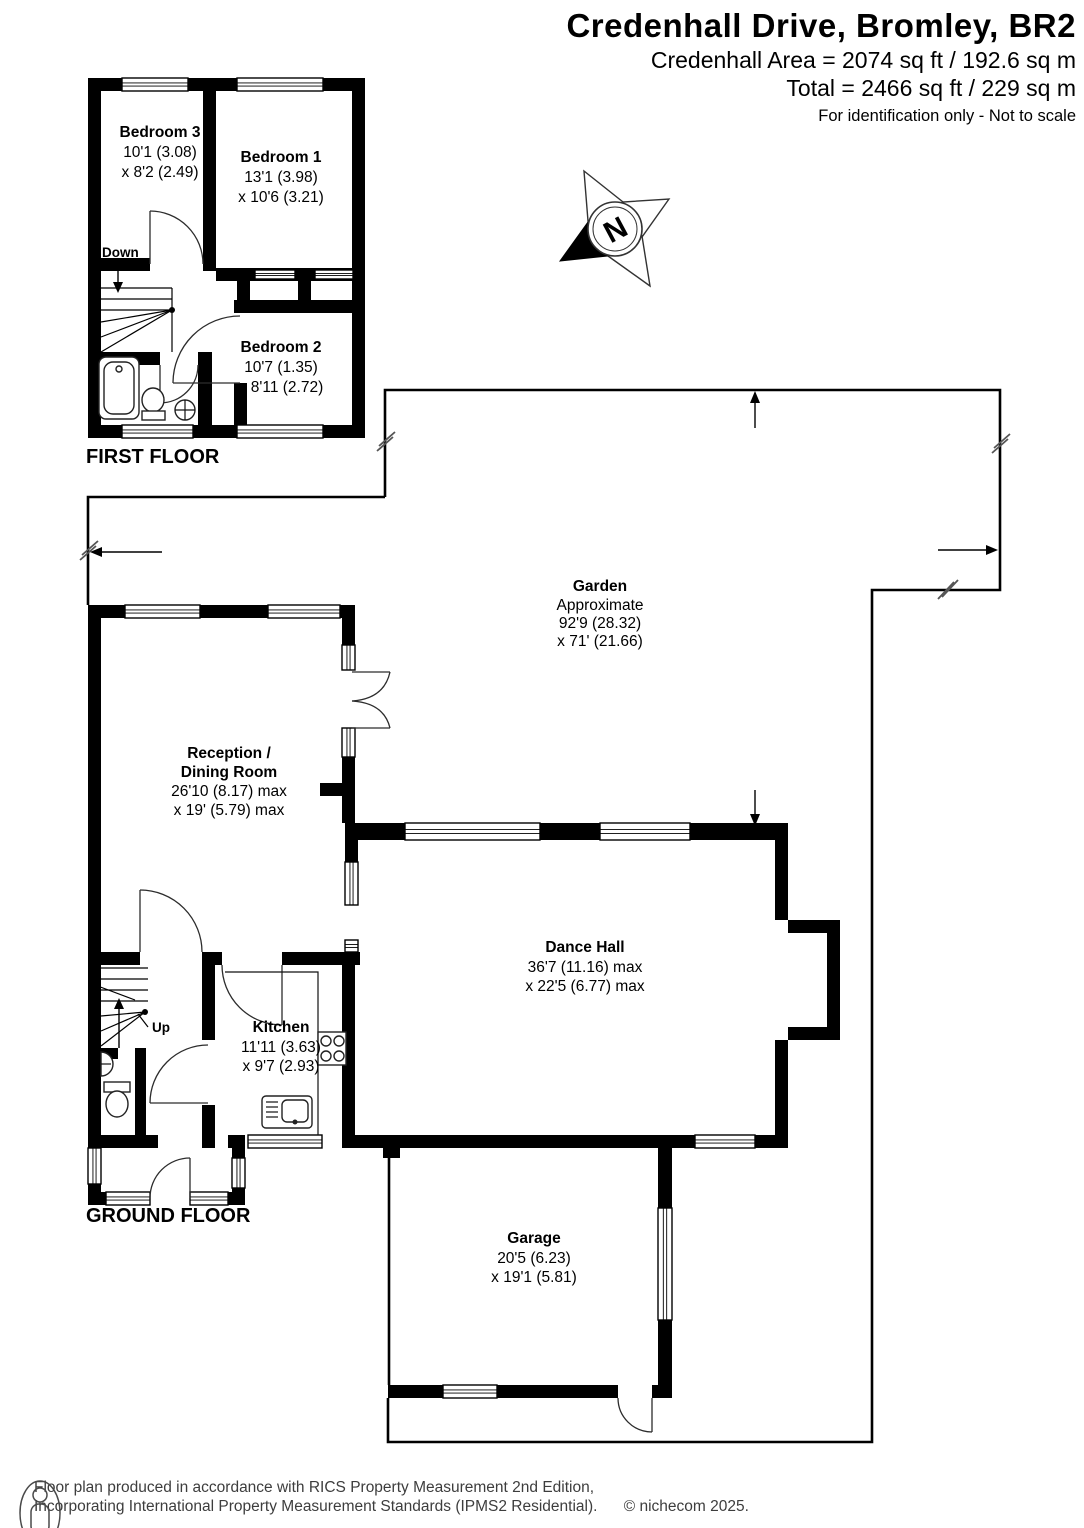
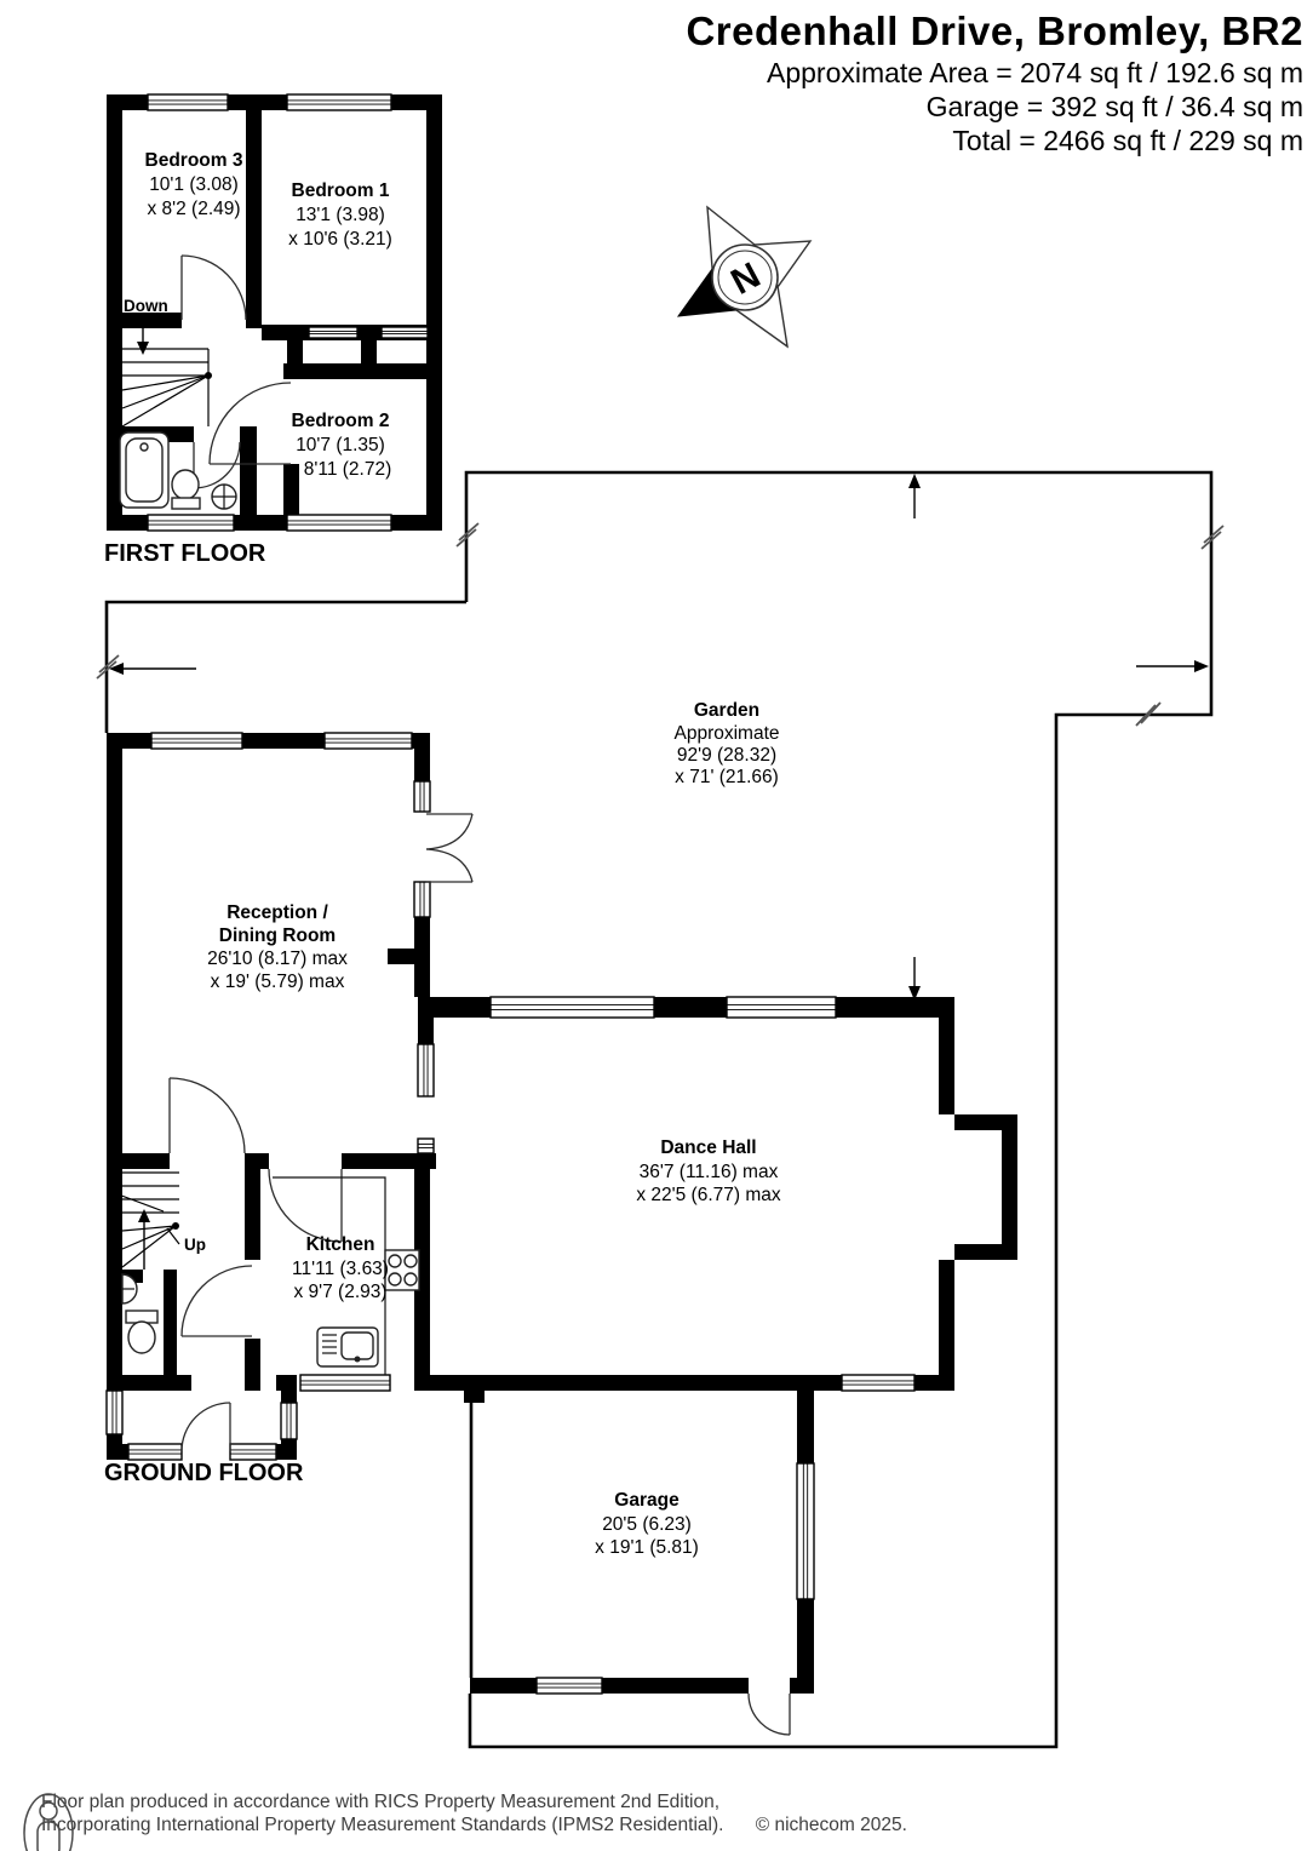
  Credenhall Drive, Bromley, BR2
- Credenhall Area = 2074 sq ft / 192.6 sq m
+ Approximate Area = 2074 sq ft / 192.6 sq m
+ Garage = 392 sq ft / 36.4 sq m
  Total = 2466 sq ft / 229 sq m
- For identification only - Not to scale
  Bedroom 3
  10'1 (3.08)
  x 8'2 (2.49)
  Bedroom 1
  13'1 (3.98)
  x 10'6 (3.21)
  Bedroom 2
  10'7 (1.35)
  x 8'11 (2.72)
  Down
  FIRST FLOOR
  Garden
  Approximate
  92'9 (28.32)
  x 71' (21.66)
  Reception /
  Dining Room
  26'10 (8.17) max
  x 19' (5.79) max
  Dance Hall
  36'7 (11.16) max
  x 22'5 (6.77) max
  Kitchen
  11'11 (3.63)
  x 9'7 (2.93)
  Garage
  20'5 (6.23)
  x 19'1 (5.81)
  Up
  GROUND FLOOR
  lor plan produced in accordance with RICS Property Measurement 2nd Edition,
  Incrporating International Property Measurement Standards (IPMS2 Residential). © nichecom 2025.
